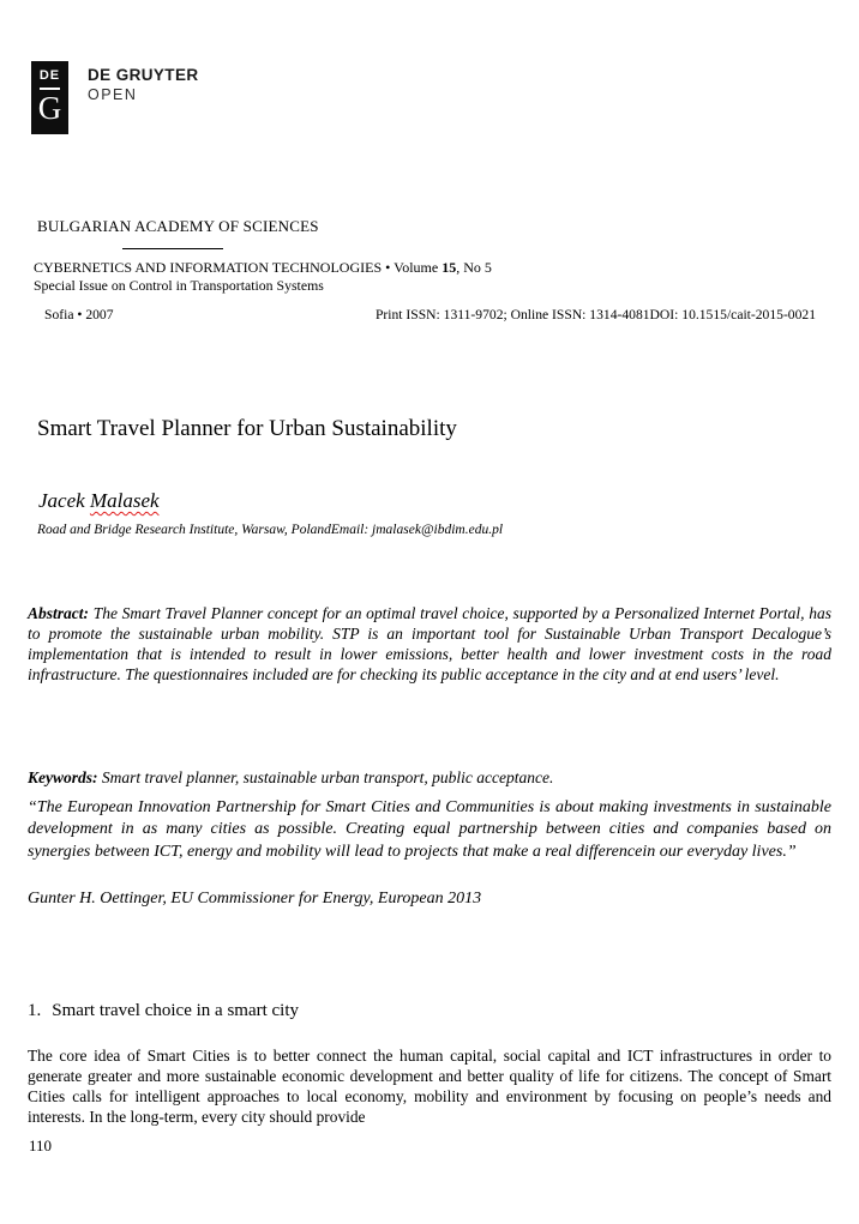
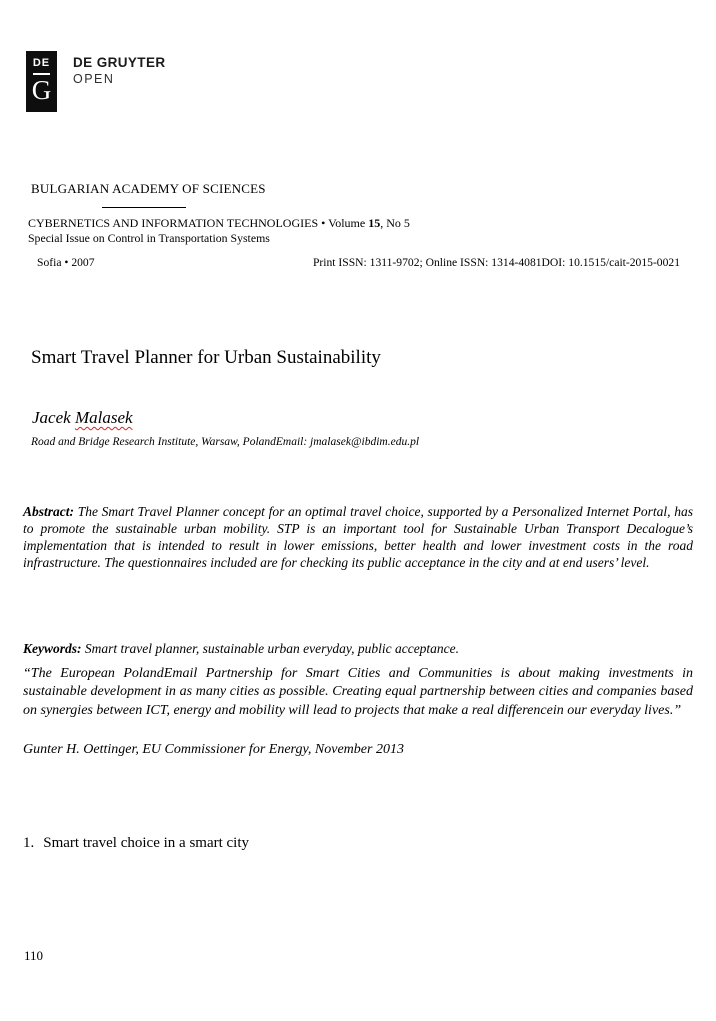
  DE
  G
  DE GRUYTER
  OPEN
  BULGARIAN ACADEMY OF SCIENCES
  CYBERNETICS AND INFORMATION TECHNOLOGIES • Volume 15, No 5
  Special Issue on Control in Transportation Systems
  Sofia • 2007
  Print ISSN: 1311-9702; Online ISSN: 1314-4081DOI: 10.1515/cait-2015-0021
  Smart Travel Planner for Urban Sustainability
  Jacek Malasek
  Road and Bridge Research Institute, Warsaw, PolandEmail: jmalasek@ibdim.edu.pl
  Abstract: The Smart Travel Planner concept for an optimal travel choice, supported by a Personalized Internet Portal, has to promote the sustainable urban mobility. STP is an important tool for Sustainable Urban Transport Decalogue’s implementation that is intended to result in lower emissions, better health and lower investment costs in the road infrastructure. The questionnaires included are for checking its public acceptance in the city and at end users’ level.
- Keywords: Smart travel planner, sustainable urban transport, public acceptance.
+ Keywords: Smart travel planner, sustainable urban everyday, public acceptance.
- “The European Innovation Partnership for Smart Cities and Communities is about making investments in sustainable development in as many cities as possible. Creating equal partnership between cities and companies based on synergies between ICT, energy and mobility will lead to projects that make a real differencein our everyday lives.”
+ “The European PolandEmail Partnership for Smart Cities and Communities is about making investments in sustainable development in as many cities as possible. Creating equal partnership between cities and companies based on synergies between ICT, energy and mobility will lead to projects that make a real differencein our everyday lives.”
- Gunter H. Oettinger, EU Commissioner for Energy, European 2013
+ Gunter H. Oettinger, EU Commissioner for Energy, November 2013
  1. Smart travel choice in a smart city
- The core idea of Smart Cities is to better connect the human capital, social capital and ICT infrastructures in order to generate greater and more sustainable economic development and better quality of life for citizens. The concept of Smart Cities calls for intelligent approaches to local economy, mobility and environment by focusing on people’s needs and interests. In the long-term, every city should provide
  110
